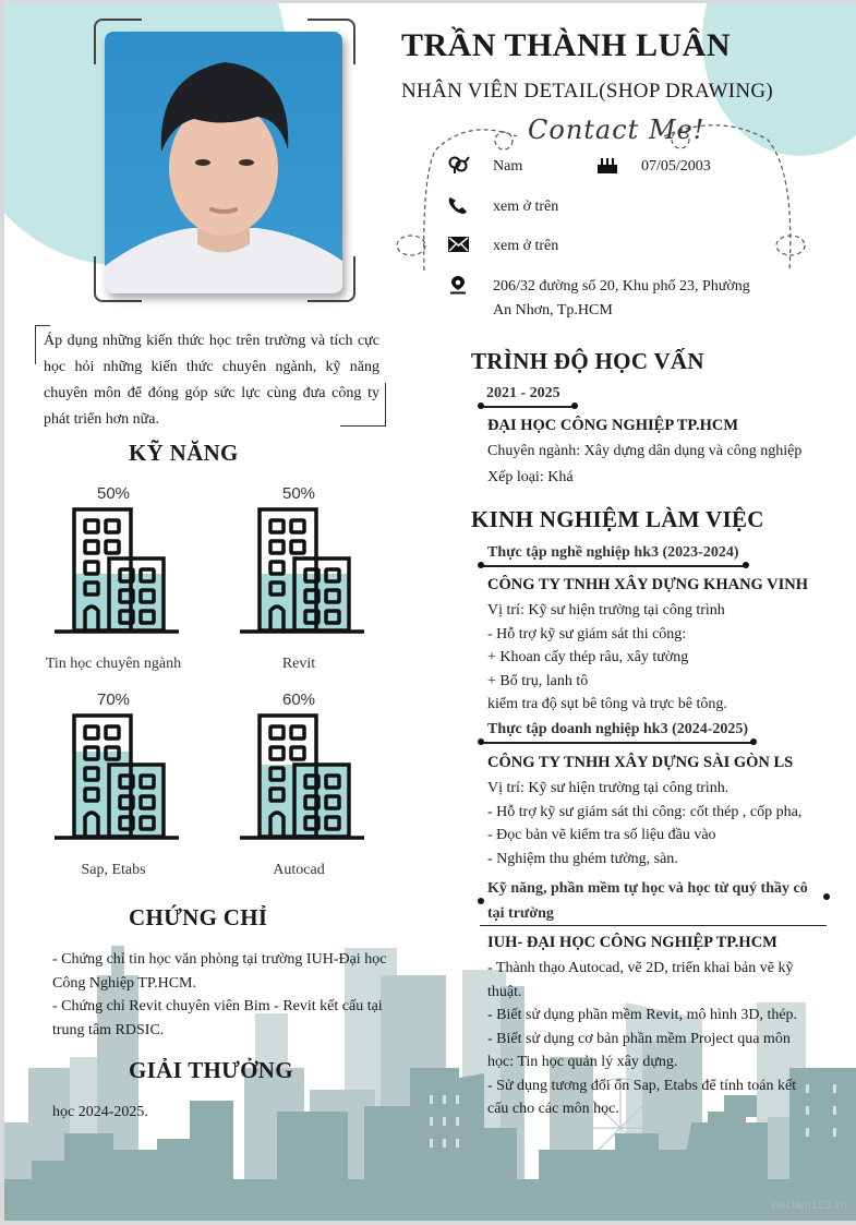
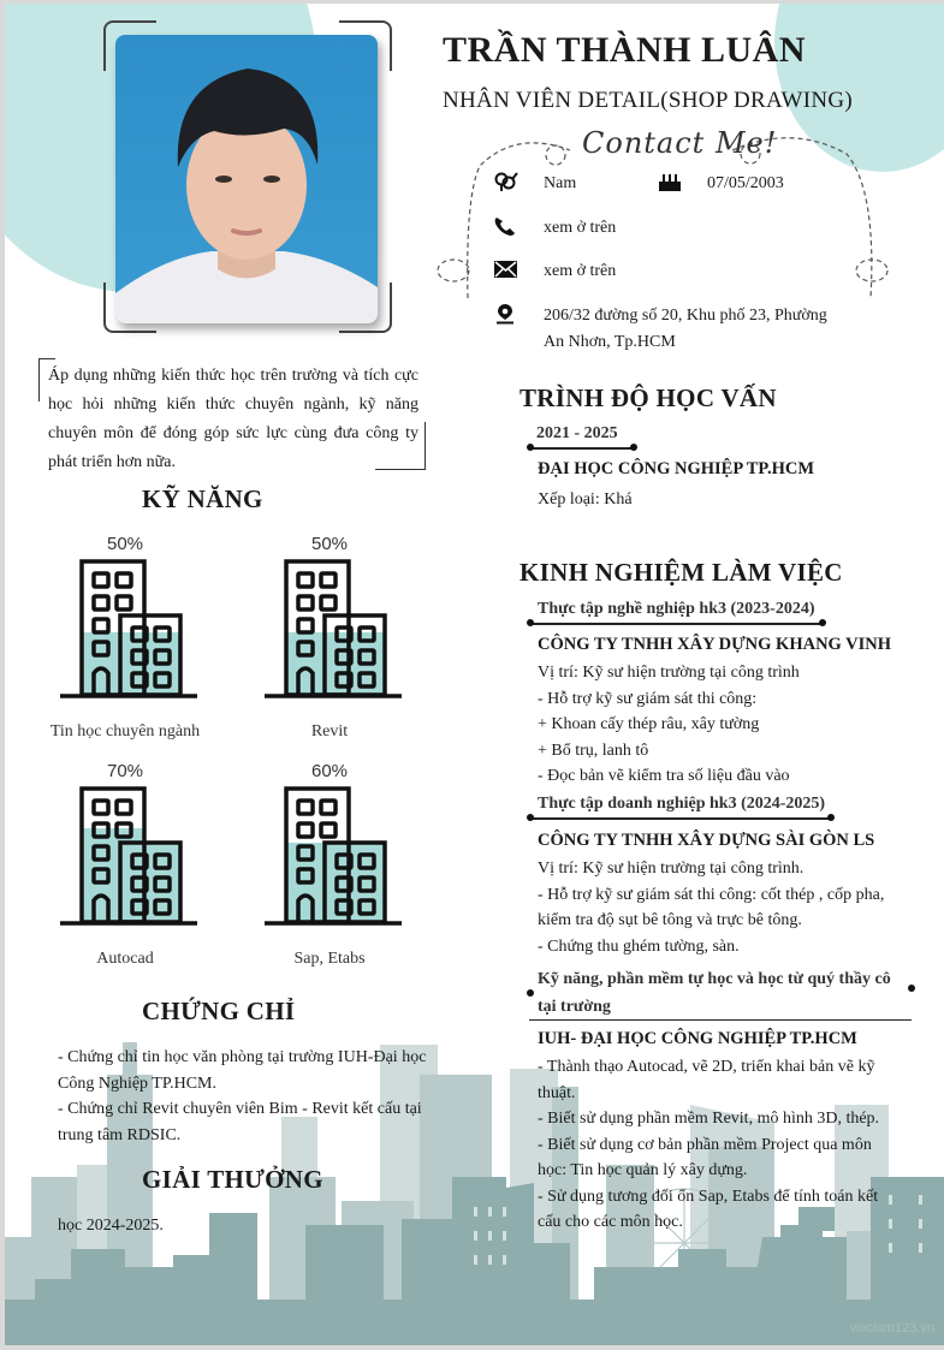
  TRẦN THÀNH LUÂN
  NHÂN VIÊN DETAIL(SHOP DRAWING)
  Contact Me!
  Nam
  07/05/2003
  xem ở trên
  xem ở trên
  206/32 đường số 20, Khu phố 23, Phường
  An Nhơn, Tp.HCM
  Áp dụng những kiến thức học trên trường và tích cực học hỏi những kiến thức chuyên ngành, kỹ năng chuyên môn để đóng góp sức lực cùng đưa công ty phát triển hơn nữa.
  KỸ NĂNG
  50%
  Tin học chuyên ngành
  50%
  Revit
  70%
- Sap, Etabs
+ Autocad
  60%
- Autocad
+ Sap, Etabs
  CHỨNG CHỈ
  - Chứng chỉ tin học văn phòng tại trường IUH-Đại học
  Công Nghiệp TP.HCM.
  - Chứng chỉ Revit chuyên viên Bim - Revit kết cấu tại
  trung tâm RDSIC.
  GIẢI THƯỞNG
  học 2024-2025.
  TRÌNH ĐỘ HỌC VẤN
  2021 - 2025
  ĐẠI HỌC CÔNG NGHIỆP TP.HCM
- Chuyên ngành: Xây dựng dân dụng và công nghiệp
  Xếp loại: Khá
  KINH NGHIỆM LÀM VIỆC
  Thực tập nghề nghiệp hk3 (2023-2024)
  CÔNG TY TNHH XÂY DỰNG KHANG VINH
  Vị trí: Kỹ sư hiện trường tại công trình
  - Hỗ trợ kỹ sư giám sát thi công:
  + Khoan cấy thép râu, xây tường
  + Bổ trụ, lanh tô
- kiểm tra độ sụt bê tông và trực bê tông.
+ - Đọc bản vẽ kiểm tra số liệu đầu vào
  Thực tập doanh nghiệp hk3 (2024-2025)
  CÔNG TY TNHH XÂY DỰNG SÀI GÒN LS
  Vị trí: Kỹ sư hiện trường tại công trình.
  - Hỗ trợ kỹ sư giám sát thi công: cốt thép , cốp pha,
- - Đọc bản vẽ kiểm tra số liệu đầu vào
+ kiểm tra độ sụt bê tông và trực bê tông.
- - Nghiệm thu ghém tường, sàn.
+ - Chứng thu ghém tường, sàn.
  Kỹ năng, phần mềm tự học và học từ quý thầy cô
  tại trường
  IUH- ĐẠI HỌC CÔNG NGHIỆP TP.HCM
  - Thành thạo Autocad, vẽ 2D, triển khai bản vẽ kỹ
  thuật.
  - Biết sử dụng phần mềm Revit, mô hình 3D, thép.
  - Biết sử dụng cơ bản phần mềm Project qua môn
  học: Tin học quản lý xây dựng.
  - Sử dụng tương đối ổn Sap, Etabs để tính toán kết
  cấu cho các môn học.
  vieclam123.vn
